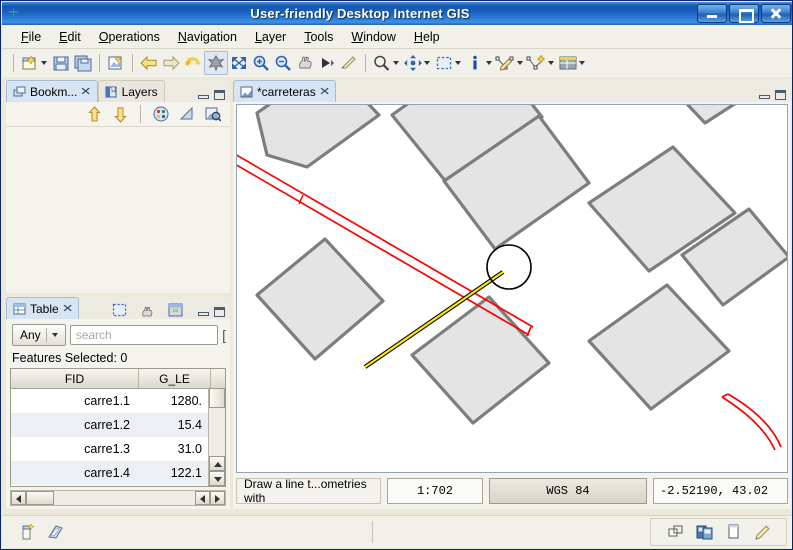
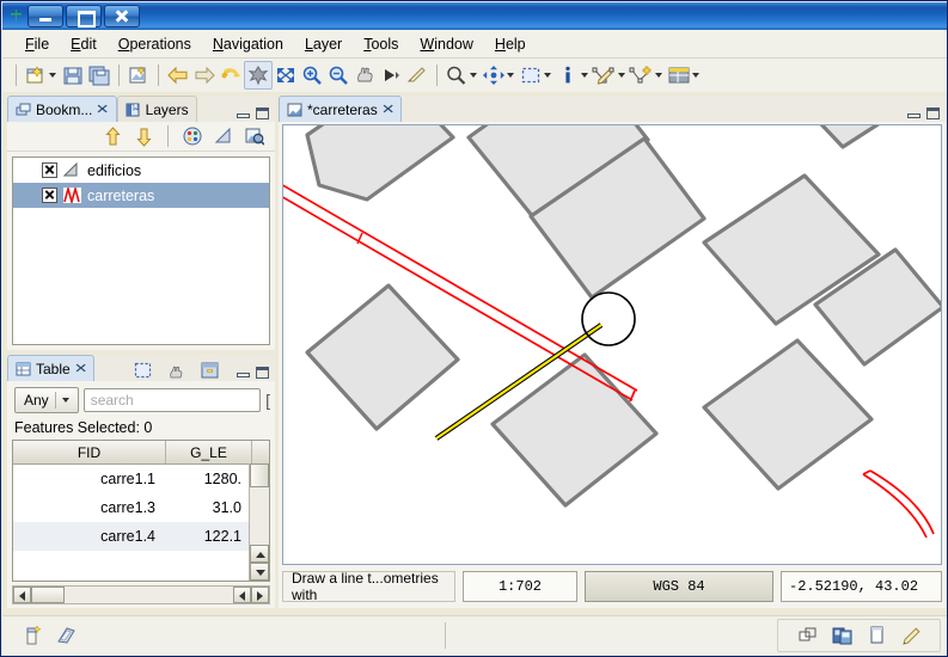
- User-friendly Desktop Internet GIS
  File
  Edit
  Operations
  Navigation
  Layer
  Tools
  Window
  Help
  Bookm...
  ✕
  Layers
+ edificios
+ carreteras
  Table
  ✕
  Any
  search
  [
  Features Selected: 0
  FID
  G_LE
  carre1.1
  1280.
- carre1.2
- 15.4
  carre1.3
  31.0
  carre1.4
  122.1
  *carreteras
  ✕
  Draw a line t...ometries with
  1:702
  WGS 84
  -2.52190, 43.02
